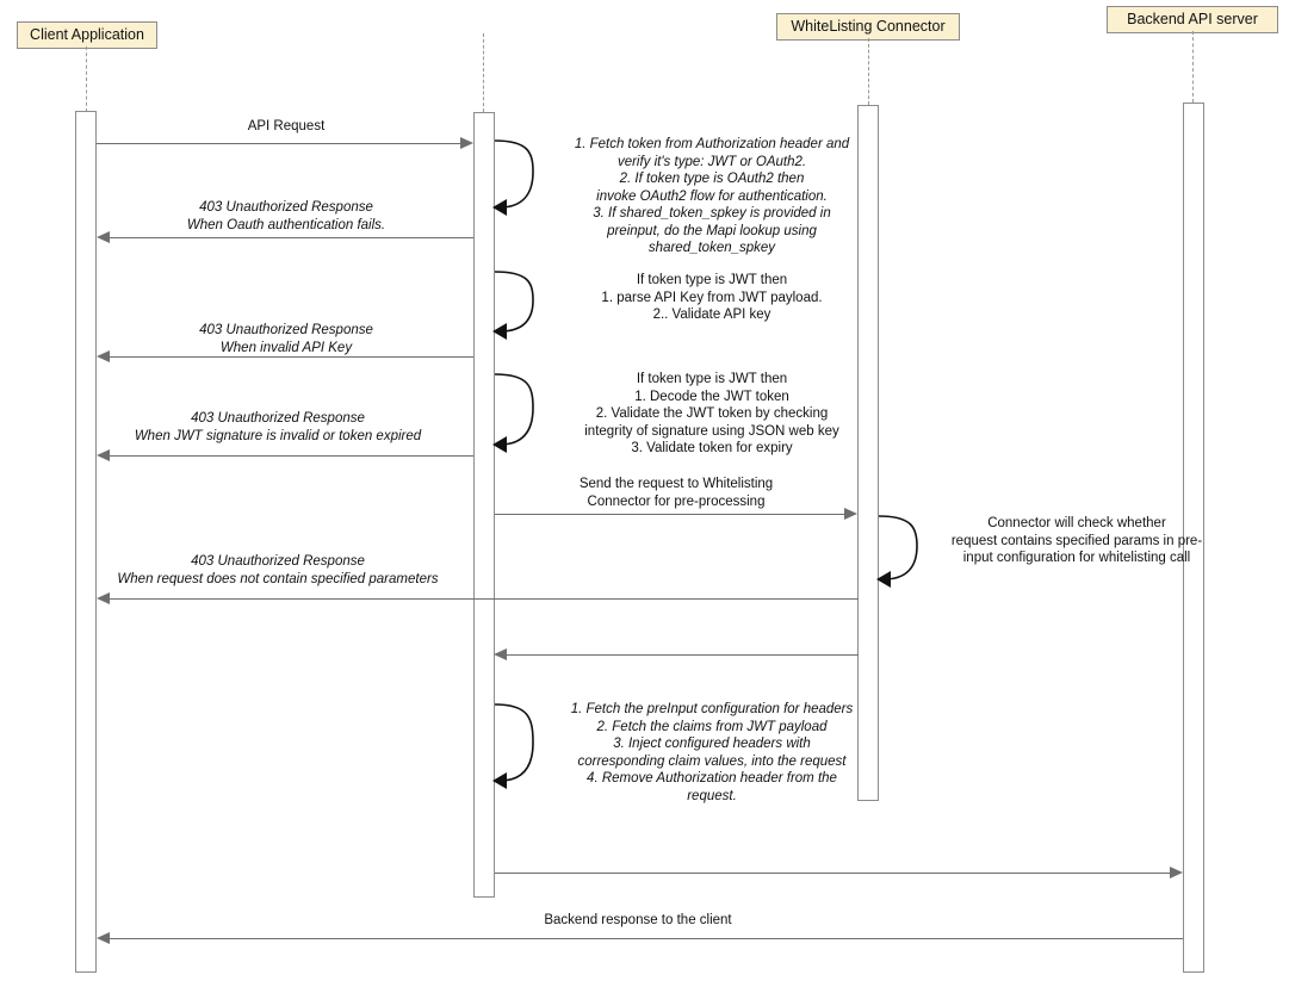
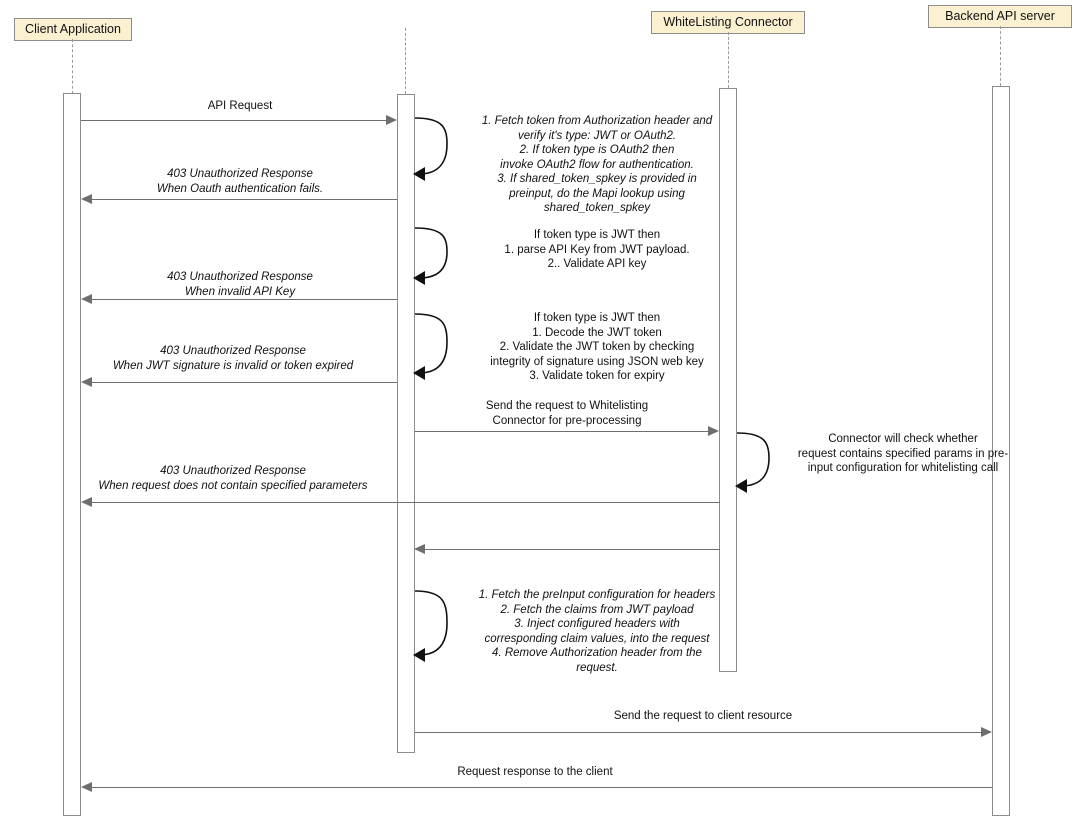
  Client Application
  WhiteListing Connector
  Backend API server
  API Request
  1. Fetch token from Authorization header and
  verify it's type: JWT or OAuth2.
  2. If token type is OAuth2 then
  invoke OAuth2 flow for authentication.
  3. If shared_token_spkey is provided in
  preinput, do the Mapi lookup using
  shared_token_spkey
  403 Unauthorized Response
  When Oauth authentication fails.
  If token type is JWT then
  1. parse API Key from JWT payload.
  2.. Validate API key
  403 Unauthorized Response
  When invalid API Key
  If token type is JWT then
  1. Decode the JWT token
  2. Validate the JWT token by checking
  integrity of signature using JSON web key
  3. Validate token for expiry
  403 Unauthorized Response
  When JWT signature is invalid or token expired
  Send the request to Whitelisting
  Connector for pre-processing
  Connector will check whether
  request contains specified params in pre-
  input configuration for whitelisting call
  403 Unauthorized Response
  When request does not contain specified parameters
  1. Fetch the preInput configuration for headers
  2. Fetch the claims from JWT payload
  3. Inject configured headers with
  corresponding claim values, into the request
  4. Remove Authorization header from the
  request.
+ Send the request to client resource
- Backend response to the client
+ Request response to the client
